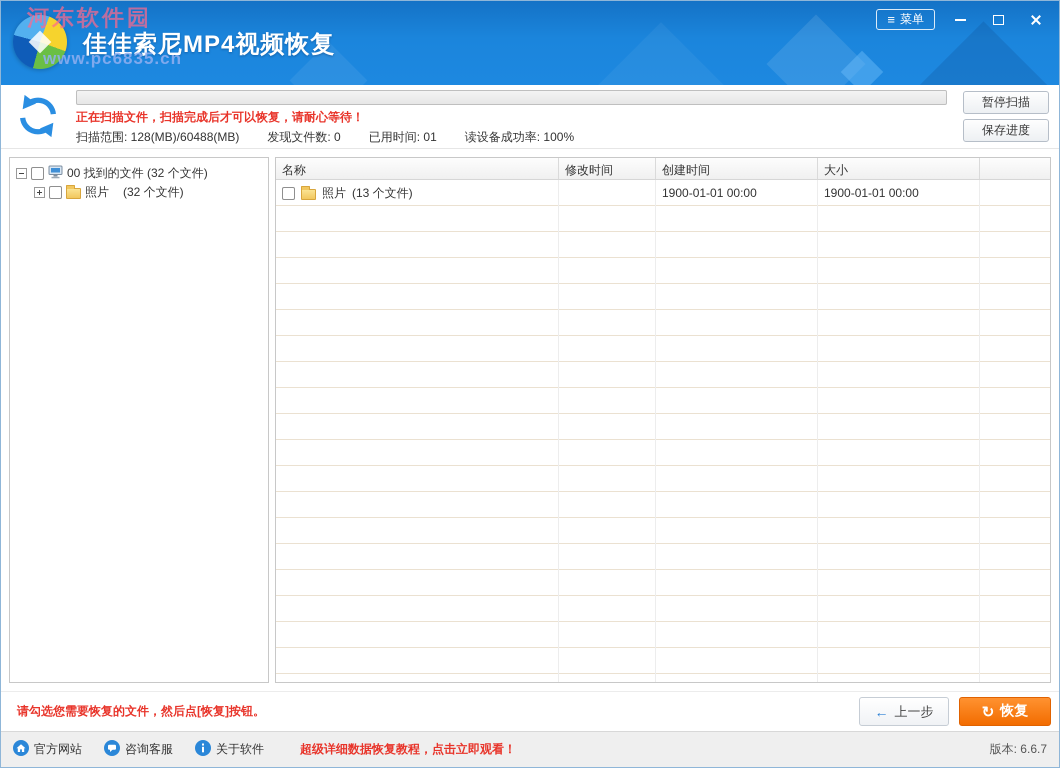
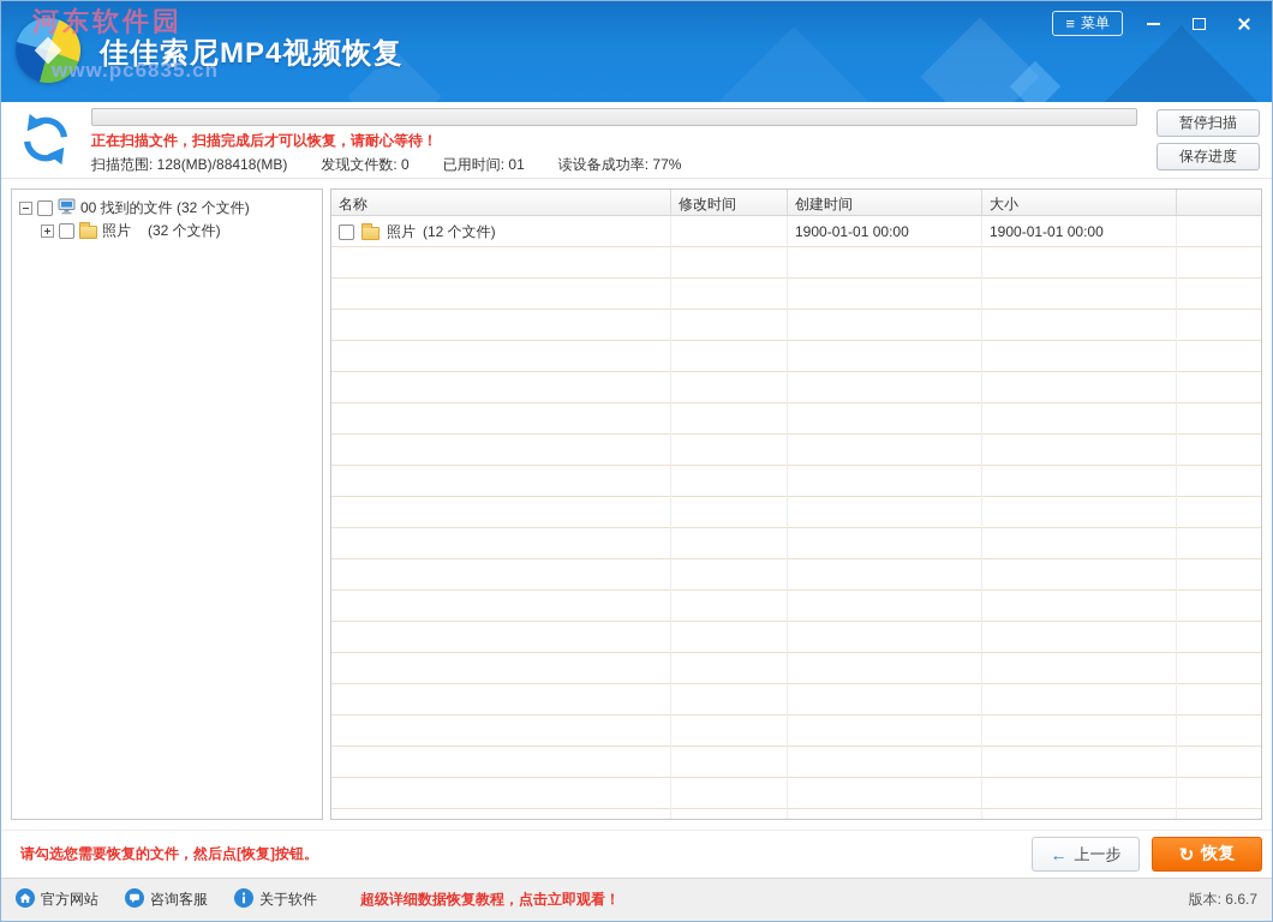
  佳佳索尼MP4视频恢复
  河东软件园
  www.pc6835.cn
  ≡
  菜单
  正在扫描文件，扫描完成后才可以恢复，请耐心等待！
- 扫描范围: 128(MB)/60488(MB)
+ 扫描范围: 128(MB)/88418(MB)
  发现文件数: 0
  已用时间: 01
- 读设备成功率: 100%
+ 读设备成功率: 77%
  暂停扫描
  保存进度
  00 找到的文件 (32 个文件)
  照片
  (32 个文件)
  名称
  修改时间
  创建时间
  大小
  照片
- (13 个文件)
+ (12 个文件)
  1900-01-01 00:00
  1900-01-01 00:00
  请勾选您需要恢复的文件，然后点[恢复]按钮。
  ←
  上一步
  ↻
  恢复
  官方网站
  咨询客服
  关于软件
  超级详细数据恢复教程，点击立即观看！
  版本: 6.6.7
